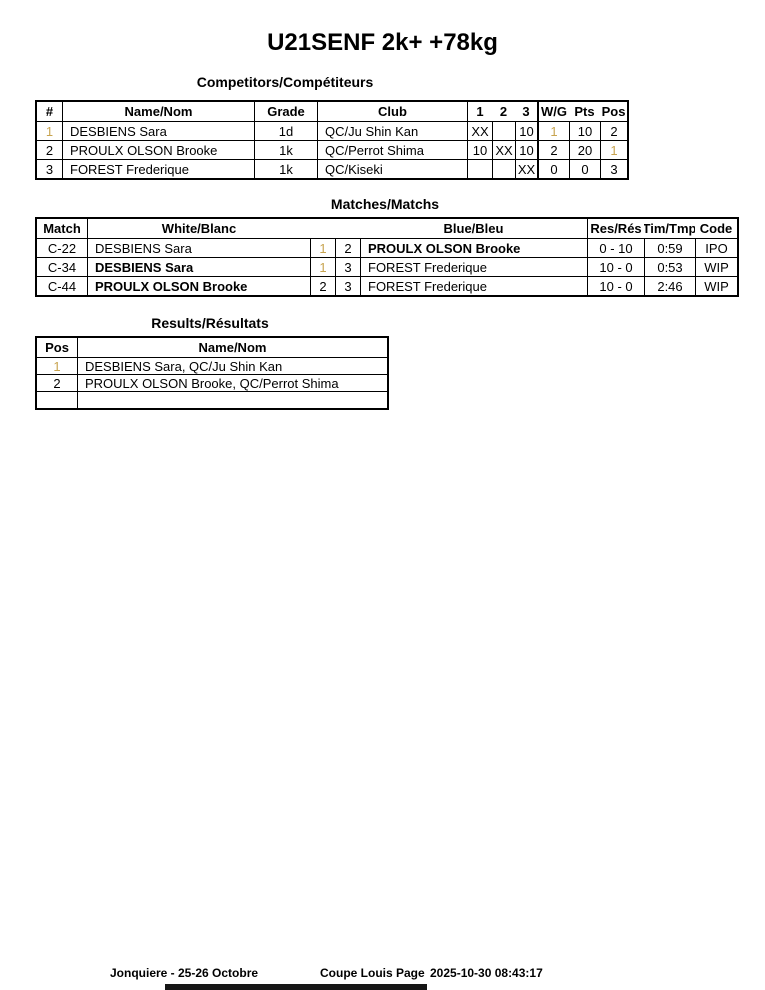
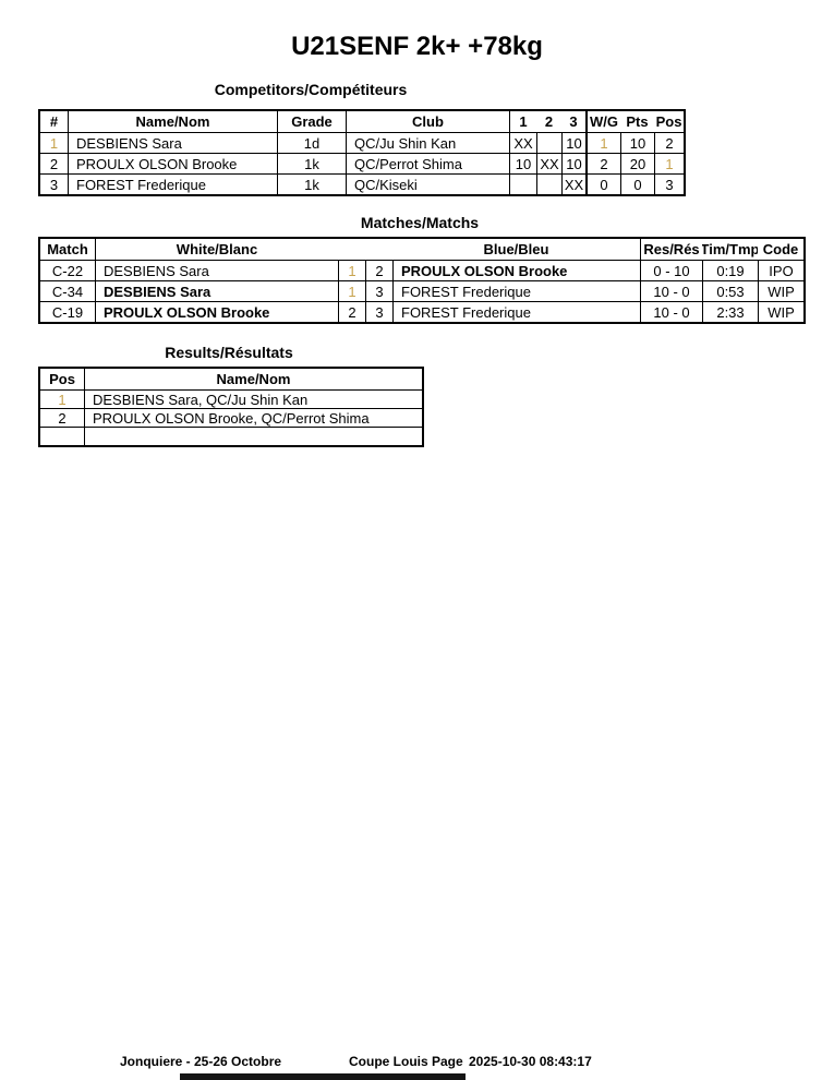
  U21SENF 2k+ +78kg
  Competitors/Compétiteurs
  #
  Name/Nom
  Grade
  Club
  1
  2
  3
  W/G
  Pts
  Pos
  1
  DESBIENS Sara
  1d
  QC/Ju Shin Kan
  XX
  10
  1
  10
  2
  2
  PROULX OLSON Brooke
  1k
  QC/Perrot Shima
  10
  XX
  10
  2
  20
  1
  3
  FOREST Frederique
  1k
  QC/Kiseki
  XX
  0
  0
  3
  Matches/Matchs
  Match
  White/Blanc
  Blue/Bleu
  Res/Rés
  Tim/Tmp
  Code
  C-22
  DESBIENS Sara
  1
  2
  PROULX OLSON Brooke
  0 - 10
- 0:59
+ 0:19
  IPO
  C-34
  DESBIENS Sara
  1
  3
  FOREST Frederique
  10 - 0
  0:53
  WIP
- C-44
+ C-19
  PROULX OLSON Brooke
  2
  3
  FOREST Frederique
  10 - 0
- 2:46
+ 2:33
  WIP
  Results/Résultats
  Pos
  Name/Nom
  1
  DESBIENS Sara, QC/Ju Shin Kan
  2
  PROULX OLSON Brooke, QC/Perrot Shima
  Jonquiere - 25-26 Octobre
  Coupe Louis Page
  2025-10-30 08:43:17
